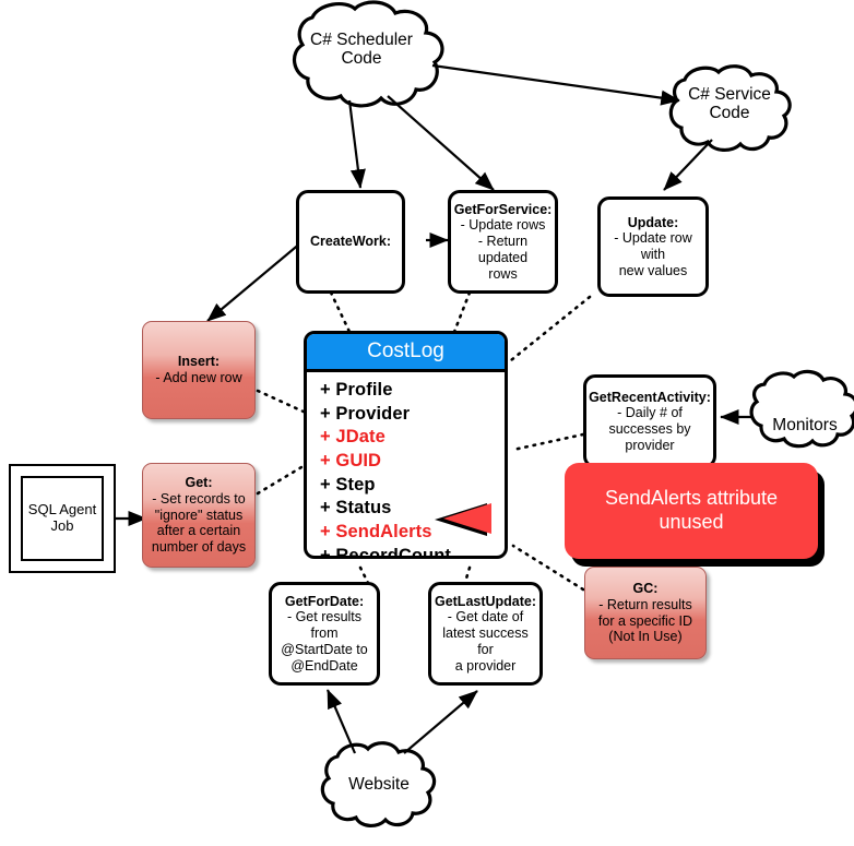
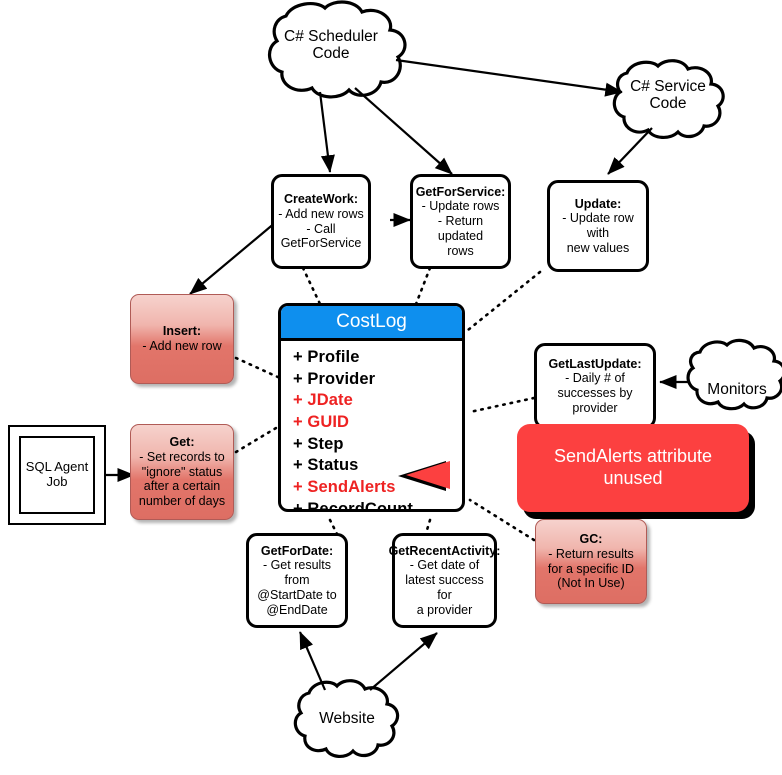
  C# Scheduler
  Code
  C# Service
  Code
  Monitors
  Website
  SQL Agent
  Job
  CreateWork:
+ - Add new rows
+ - Call
+ GetForService
  GetForService:
  - Update rows
  - Return updated
  rows
  Update:
  - Update row with
  new values
- GetRecentActivity:
+ GetLastUpdate:
  - Daily # of
  successes by
  provider
  GetForDate:
  - Get results from
  @StartDate to
  @EndDate
- GetLastUpdate:
+ GetRecentActivity:
  - Get date of
  latest success for
  a provider
  Insert:
  - Add new row
  Get:
  - Set records to
  "ignore" status
  after a certain
  number of days
  GC:
  - Return results
  for a specific ID
  (Not In Use)
  CostLog
  + Profile
  + Provider
  + JDate
  + GUID
  + Step
  + Status
  + SendAlerts
  + RecordCount
  SendAlerts attribute
  unused
